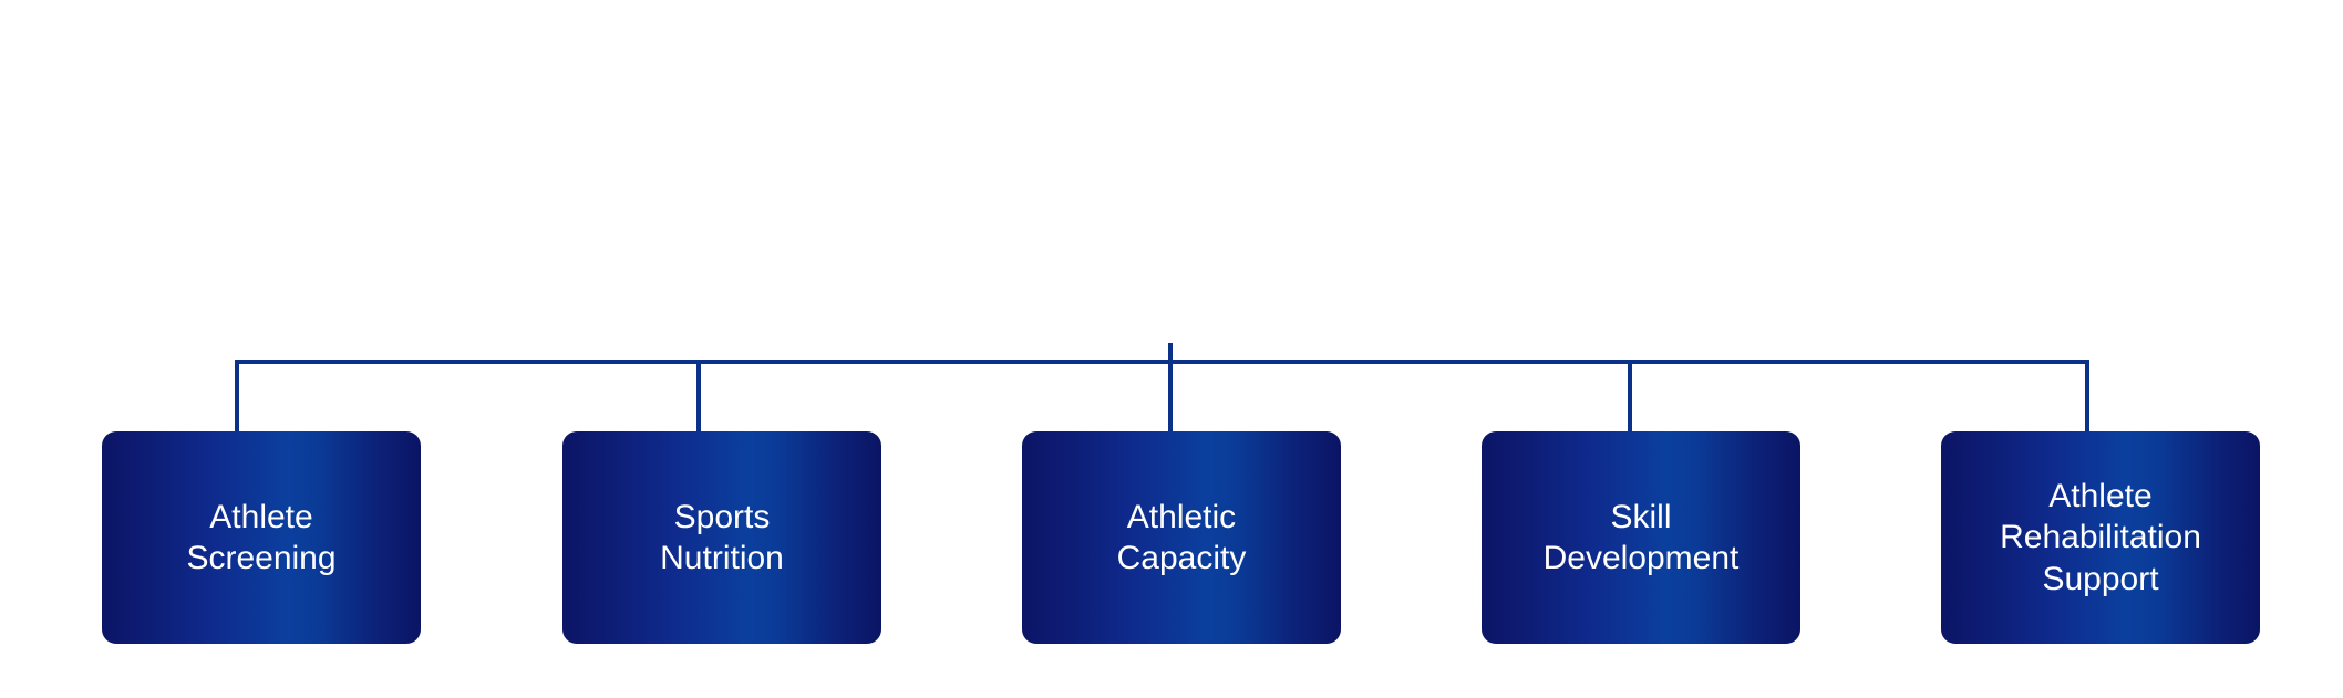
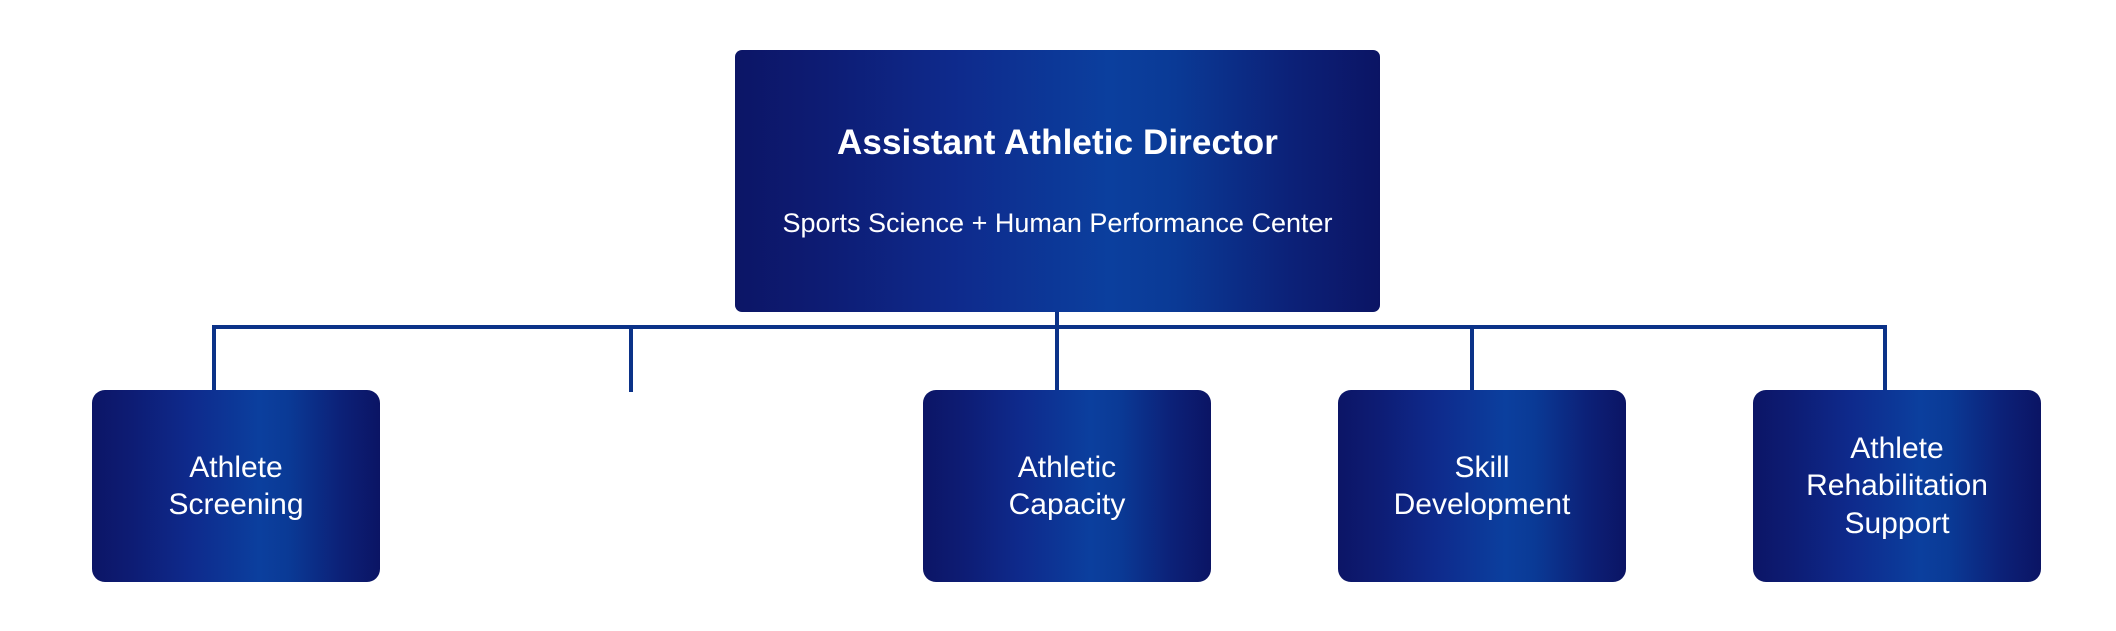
+ Assistant Athletic Director
+ Sports Science + Human Performance Center
  Athlete
  Screening
- Sports
- Nutrition
  Athletic
  Capacity
  Skill
  Development
  Athlete
  Rehabilitation
  Support
